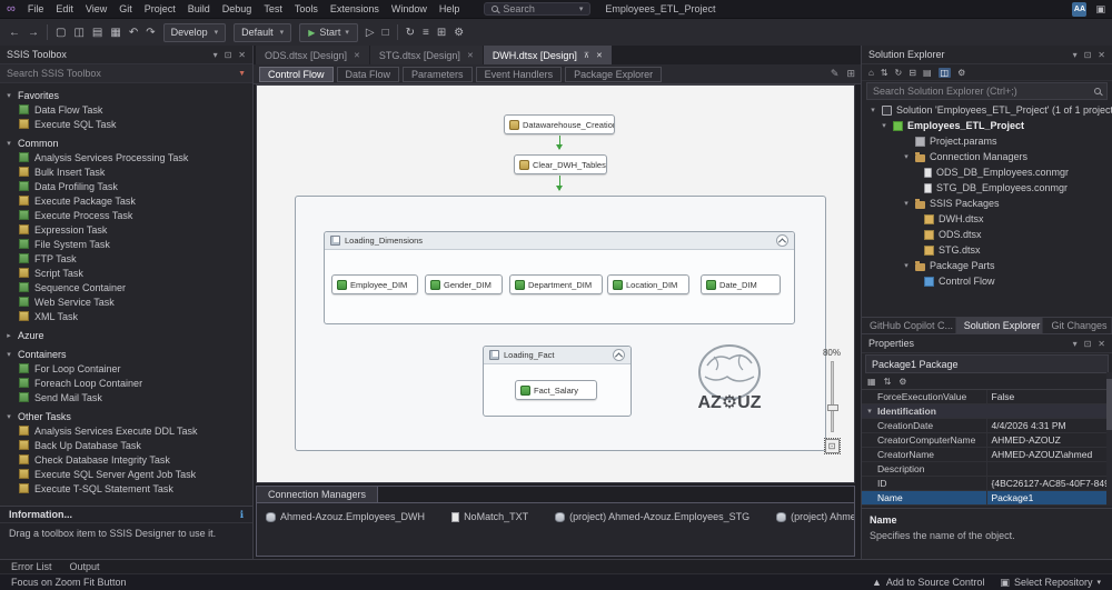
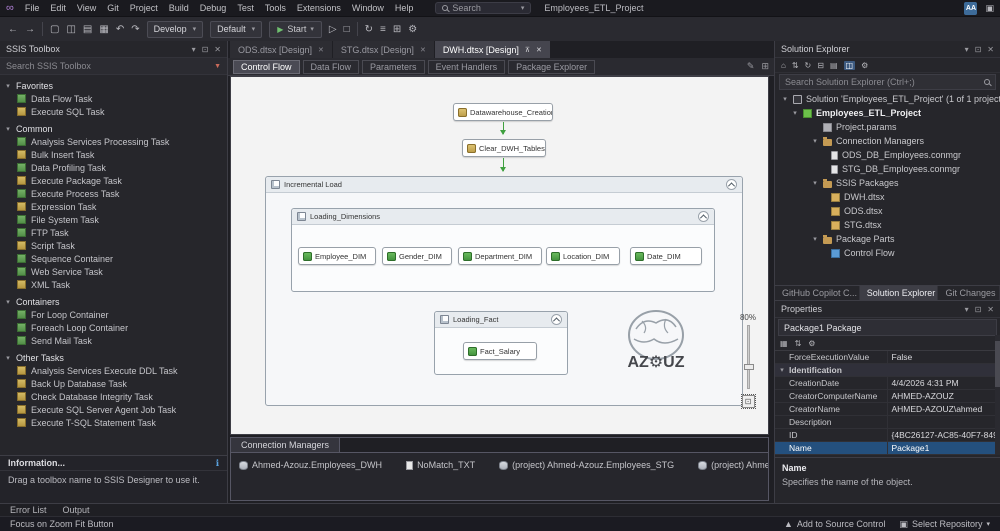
  ∞
  File
  Edit
  View
  Git
  Project
  Build
  Debug
  Test
  Tools
  Extensions
  Window
  Help
  Search
  Employees_ETL_Project
  ▣
  ←
  →
  ▢
  ◫
  ▤
  ▦
  ↶
  ↷
  Develop
  Default
  ▶
  Start
  ▷
  □
  ↻
  ≡
  ⊞
  ⚙
  SSIS Toolbox
  ▾
  ⊡
  ✕
  Search SSIS Toolbox
  Favorites
  Data Flow Task
  Execute SQL Task
  Common
  Analysis Services Processing Task
  Bulk Insert Task
  Data Profiling Task
  Execute Package Task
  Execute Process Task
  Expression Task
  File System Task
  FTP Task
  Script Task
  Sequence Container
  Web Service Task
  XML Task
- Azure
  Containers
  For Loop Container
  Foreach Loop Container
  Send Mail Task
  Other Tasks
  Analysis Services Execute DDL Task
  Back Up Database Task
  Check Database Integrity Task
  Execute SQL Server Agent Job Task
  Execute T-SQL Statement Task
  Information...
  ℹ
- Drag a toolbox item to SSIS Designer to use it.
+ Drag a toolbox name to SSIS Designer to use it.
  ODS.dtsx [Design]
  STG.dtsx [Design]
  DWH.dtsx [Design]
  Control Flow
  Data Flow
  Parameters
  Event Handlers
  Package Explorer
  ✎
  ⊞
  Datawarehouse_Creatio
  Clear_DWH_Tables
+ Incremental Load
  Loading_Dimensions
  Employee_DIM
  Gender_DIM
  Department_DIM
  Location_DIM
  Date_DIM
  Loading_Fact
  Fact_Salary
  AZ⚙UZ
  80%
  ⊡
  Connection Managers
  Ahmed-Azouz.Employees_DWH
  NoMatch_TXT
  (project) Ahmed-Azouz.Employees_STG
  Solution Explorer
  ▾
  ⊡
  ✕
  ⌂
  ⇅
  ↻
  ⊟
  ▤
  ◫
  ⚙
  Search Solution Explorer (Ctrl+;)
  Solution 'Employees_ETL_Project' (1 of 1 projec
  Employees_ETL_Project
  Project.params
  Connection Managers
  ODS_DB_Employees.conmgr
  STG_DB_Employees.conmgr
  SSIS Packages
  DWH.dtsx
  ODS.dtsx
  STG.dtsx
  Package Parts
  Control Flow
  GitHub Copilot C...
  Solution Explorer
  Git Changes
  Properties
  ▾
  ⊡
  ✕
  Package1 Package
  ▦
  ⇅
  ⚙
  ForceExecutionValue
  False
  Identification
  CreationDate
  4/4/2026 4:31 PM
  CreatorComputerName
  AHMED-AZOUZ
  CreatorName
  AHMED-AZOUZ\ahmed
  Description
  ID
  {4BC26127-AC85-40F7-84
  Name
  Package1
  Name
  Specifies the name of the object.
  Error List
  Output
  Focus on Zoom Fit Button
  ▲
  Add to Source Control
  ▣
  Select Repository
